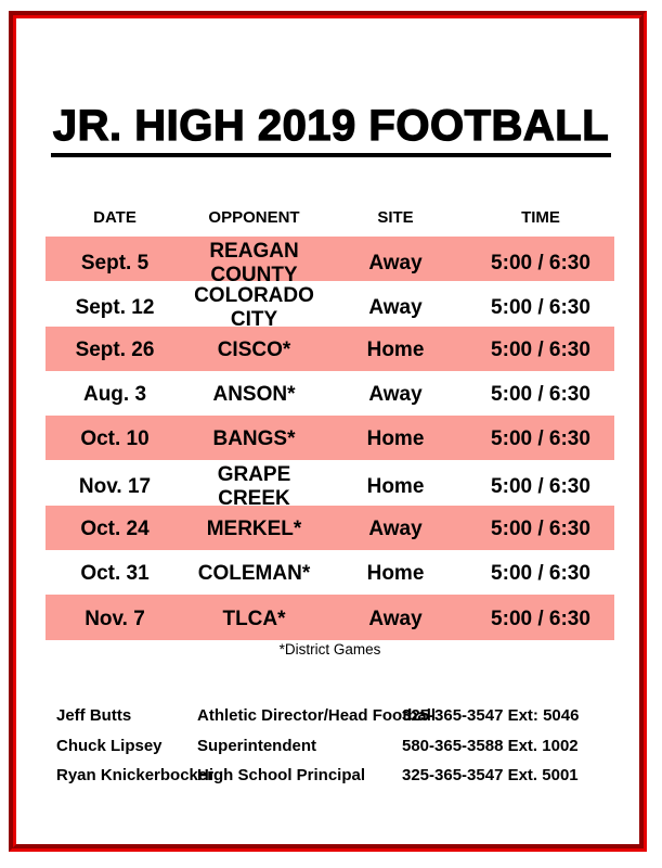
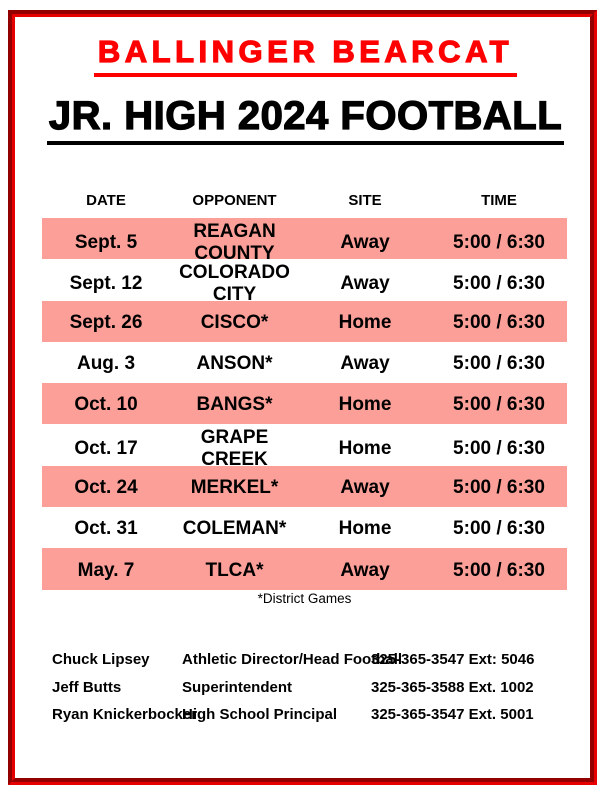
+ BALLINGER BEARCAT
- JR. HIGH 2019 FOOTBALL
+ JR. HIGH 2024 FOOTBALL
  DATE
  OPPONENT
  SITE
  TIME
  Sept. 5
  REAGAN COUNTY
  Away
  5:00 / 6:30
  Sept. 12
  COLORADO CITY
  Away
  5:00 / 6:30
  Sept. 26
  CISCO*
  Home
  5:00 / 6:30
  Aug. 3
  ANSON*
  Away
  5:00 / 6:30
  Oct. 10
  BANGS*
  Home
  5:00 / 6:30
- Nov. 17
+ Oct. 17
  GRAPE CREEK
  Home
  5:00 / 6:30
  Oct. 24
  MERKEL*
  Away
  5:00 / 6:30
  Oct. 31
  COLEMAN*
  Home
  5:00 / 6:30
- Nov. 7
+ May. 7
  TLCA*
  Away
  5:00 / 6:30
  *District Games
- Jeff Butts
+ Chuck Lipsey
  Athletic Director/Head Foo
  325-365-3547 Ext: 5046
- Chuck Lipsey
+ Jeff Butts
  Superintendent
- 580-365-3588 Ext. 1002
+ 325-365-3588 Ext. 1002
  Ryan Knickerbock
  High School Principal
  325-365-3547 Ext. 5001
